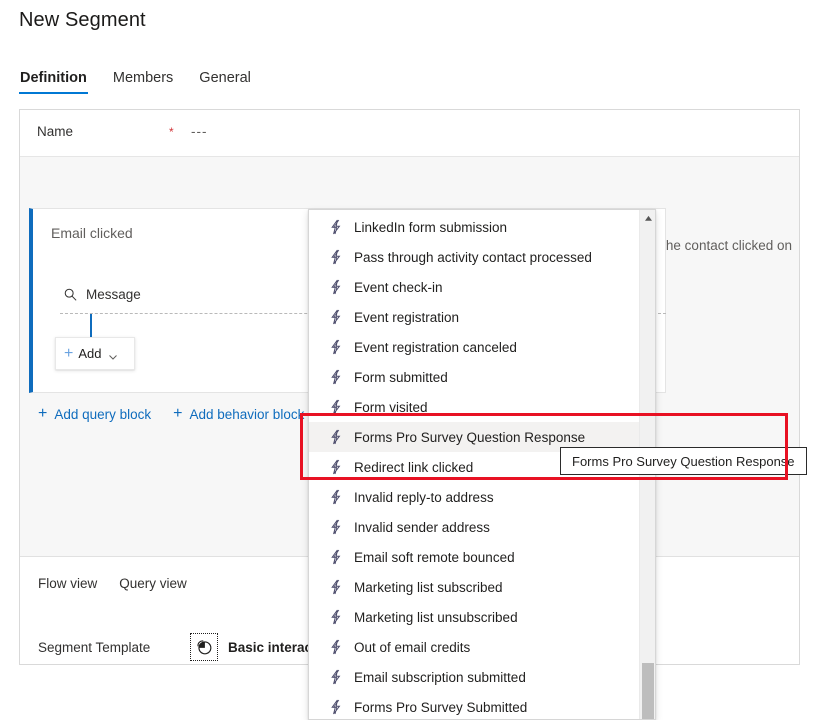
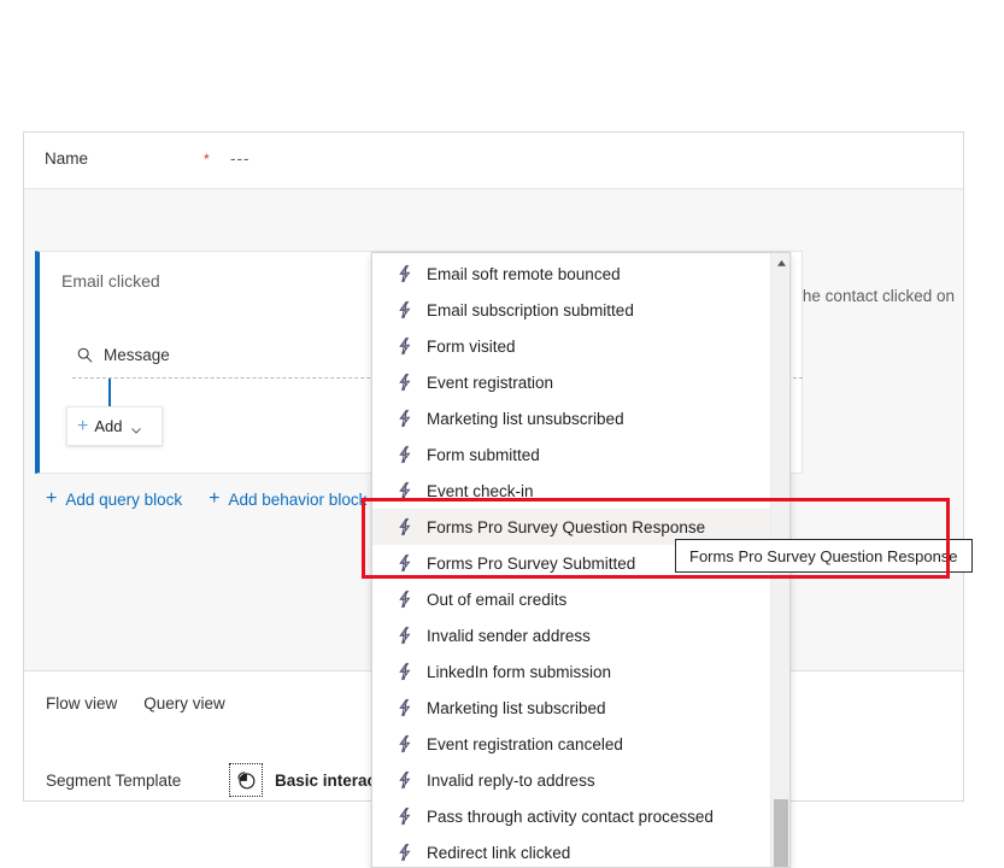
- New Segment
- Definition
- Members
- General
  Name
  *
  ---
  Email clicked
  Message
  +
  Add
  +
  Add query block
  +
  Add behavior block
  Flow view
  Query view
  Segment Template
- LinkedIn form submission
+ Email soft remote bounced
- Pass through activity contact processed
+ Email subscription submitted
- Event check-in
+ Form visited
  Event registration
- Event registration canceled
+ Marketing list unsubscribed
  Form submitted
- Form visited
+ Event check-in
  Forms Pro Survey Question Response
- Redirect link clicked
+ Forms Pro Survey Submitted
- Invalid reply-to address
+ Out of email credits
  Invalid sender address
- Email soft remote bounced
+ LinkedIn form submission
  Marketing list subscribed
- Marketing list unsubscribed
+ Event registration canceled
- Out of email credits
+ Invalid reply-to address
- Email subscription submitted
+ Pass through activity contact processed
- Forms Pro Survey Submitted
+ Redirect link clicked
  Forms Pro Survey Question Response
